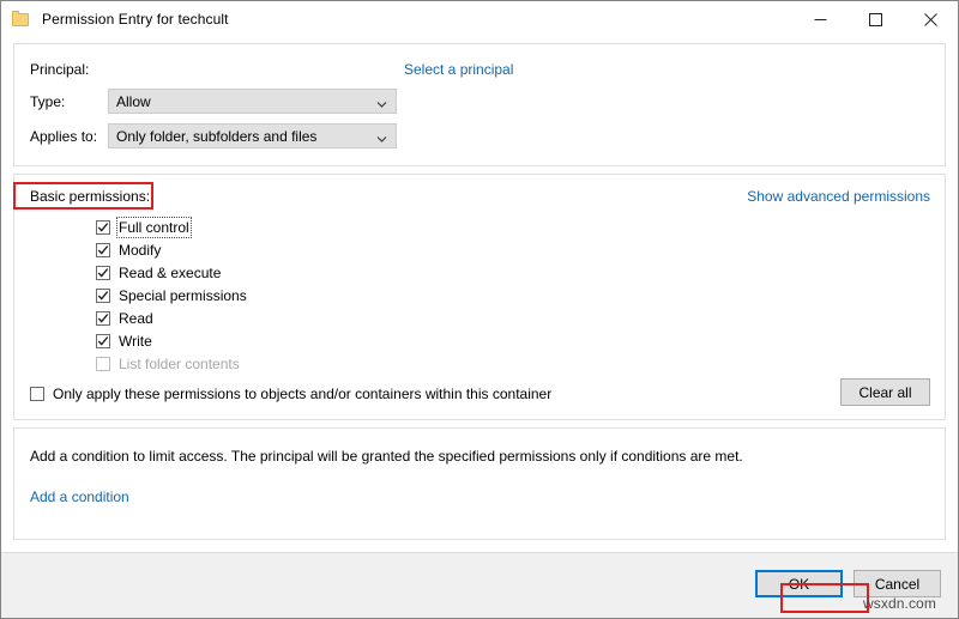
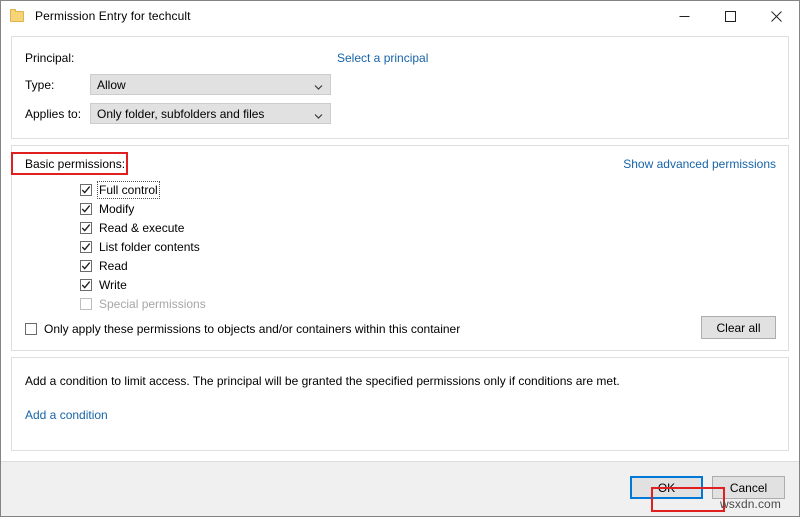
  Permission Entry for techcult
  Principal:
  Select a principal
  Type:
  Allow
  Applies to:
  Only folder, subfolders and files
  Basic permissions:
  Show advanced permissions
  Full control
  Modify
  Read & execute
- Special permissions
+ List folder contents
  Read
  Write
- List folder contents
+ Special permissions
  Only apply these permissions to objects and/or containers within this container
  Clear all
  Add a condition to limit access. The principal will be granted the specified permissions only if conditions are met.
  Add a condition
  OK
  Cancel
  wsxdn.com
